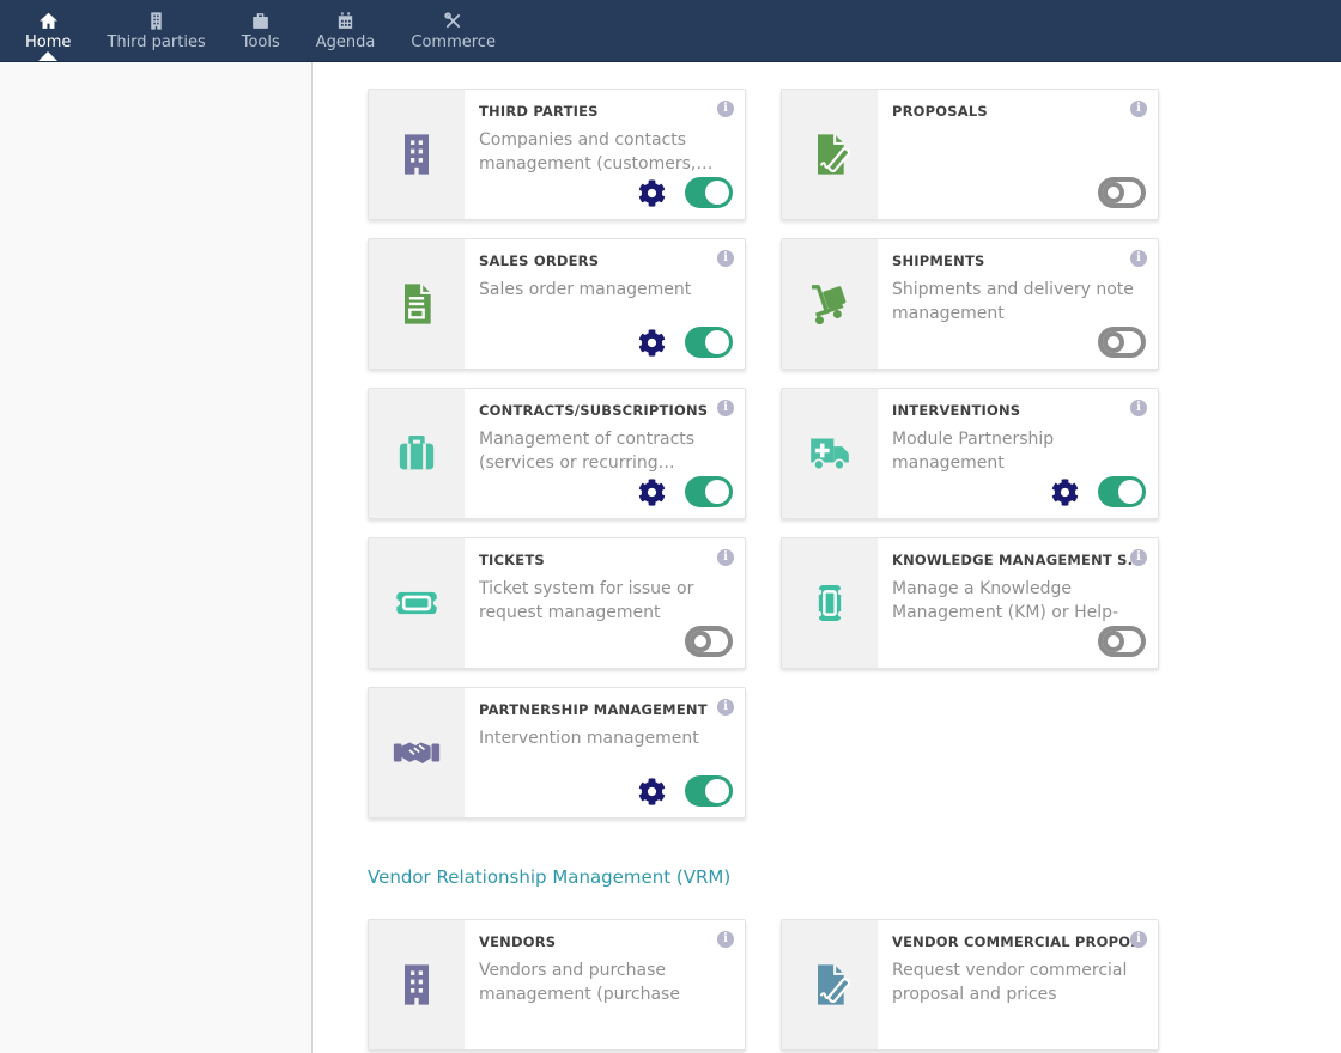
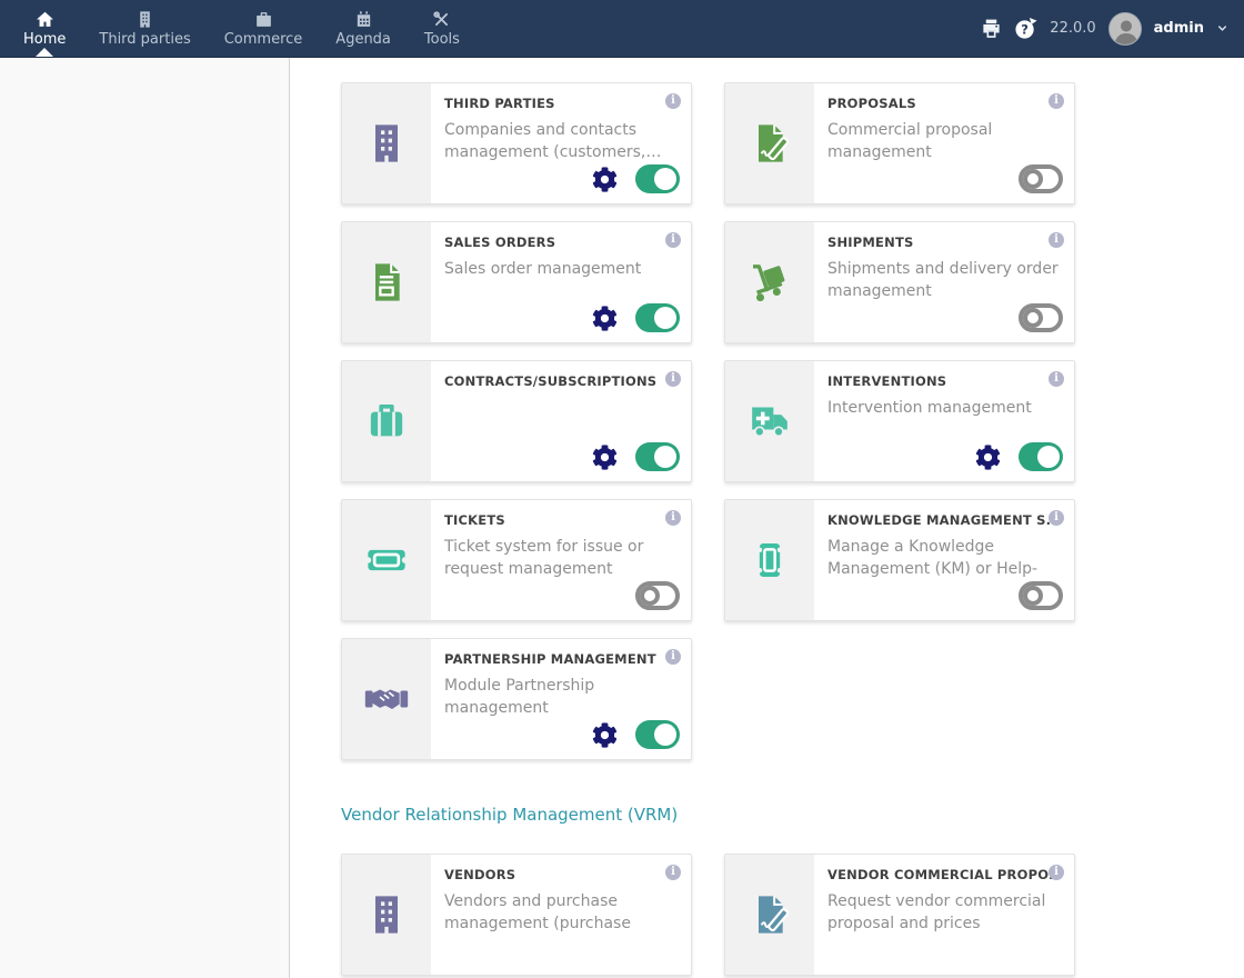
  Home
  Third parties
- Tools
+ Commerce
  Agenda
- Commerce
+ Tools
+ 22.0.0
+ admin
  THIRD PARTIES
  i
  Companies and contacts management (customers,…
  PROPOSALS
  i
+ Commercial proposal management
  SALES ORDERS
  i
  Sales order management
  SHIPMENTS
  i
- Shipments and delivery note management
+ Shipments and delivery order management
  CONTRACTS/SUBSCRIPTIONS
  i
- Management of contracts (services or recurring…
  INTERVENTIONS
  i
- Module Partnership management
+ Intervention management
  TICKETS
  i
  Ticket system for issue or request management
  KNOWLEDGE MANAGEMENT S
  i
  Manage a Knowledge Management (KM) or Help-
  PARTNERSHIP MANAGEMENT
  i
- Intervention management
+ Module Partnership management
  Vendor Relationship Management (VRM)
  VENDORS
  i
  Vendors and purchase management (purchase
  VENDOR COMMERCIAL PROPO
  i
  Request vendor commercial proposal and prices
